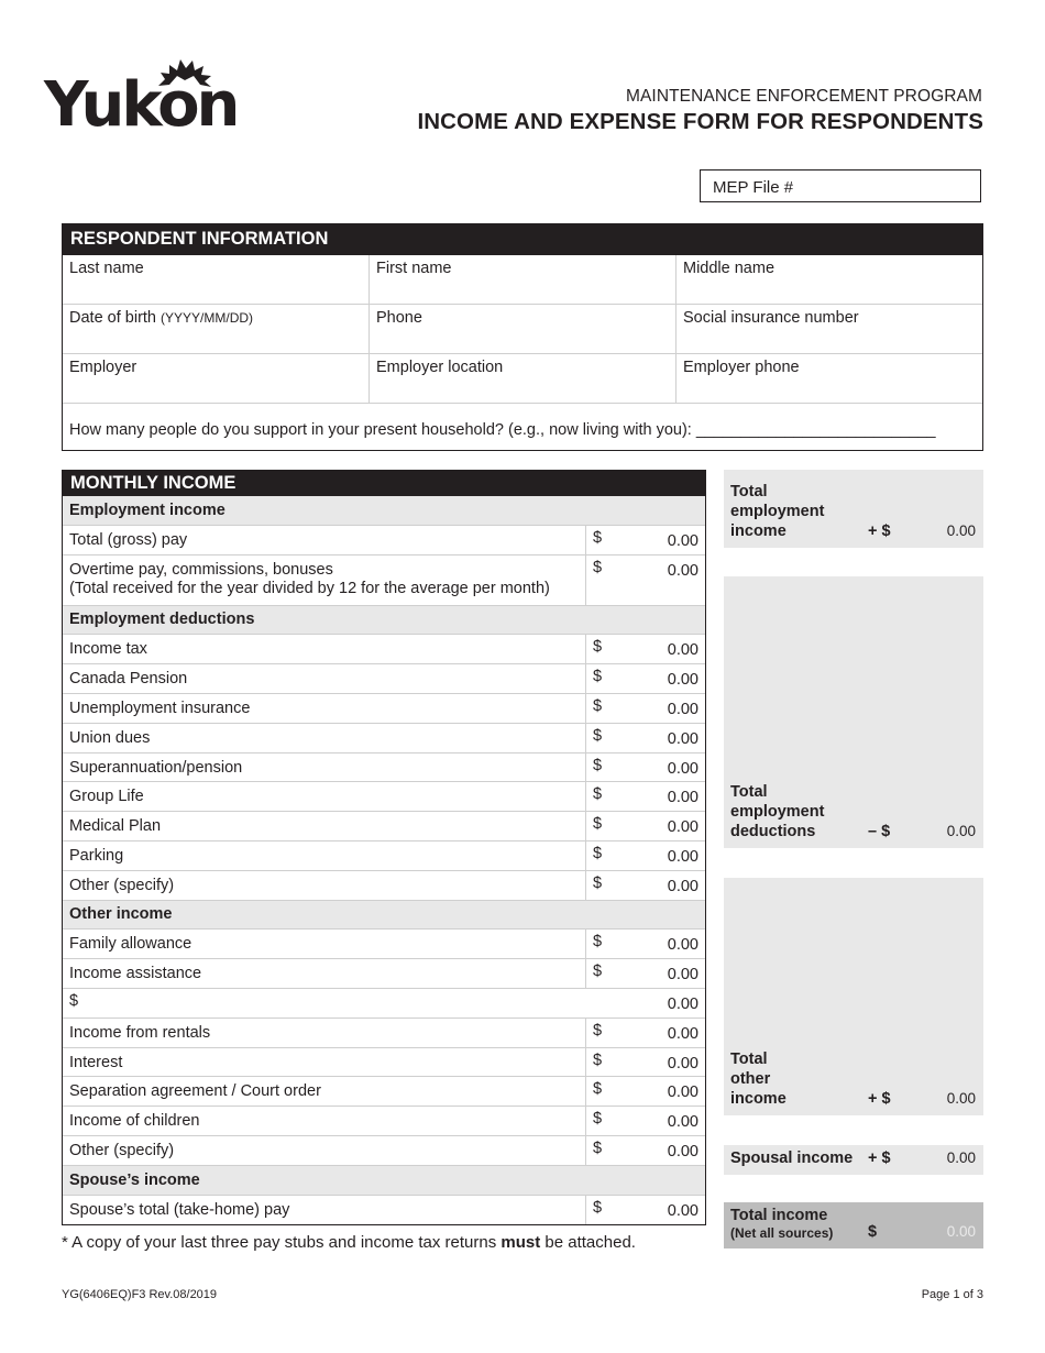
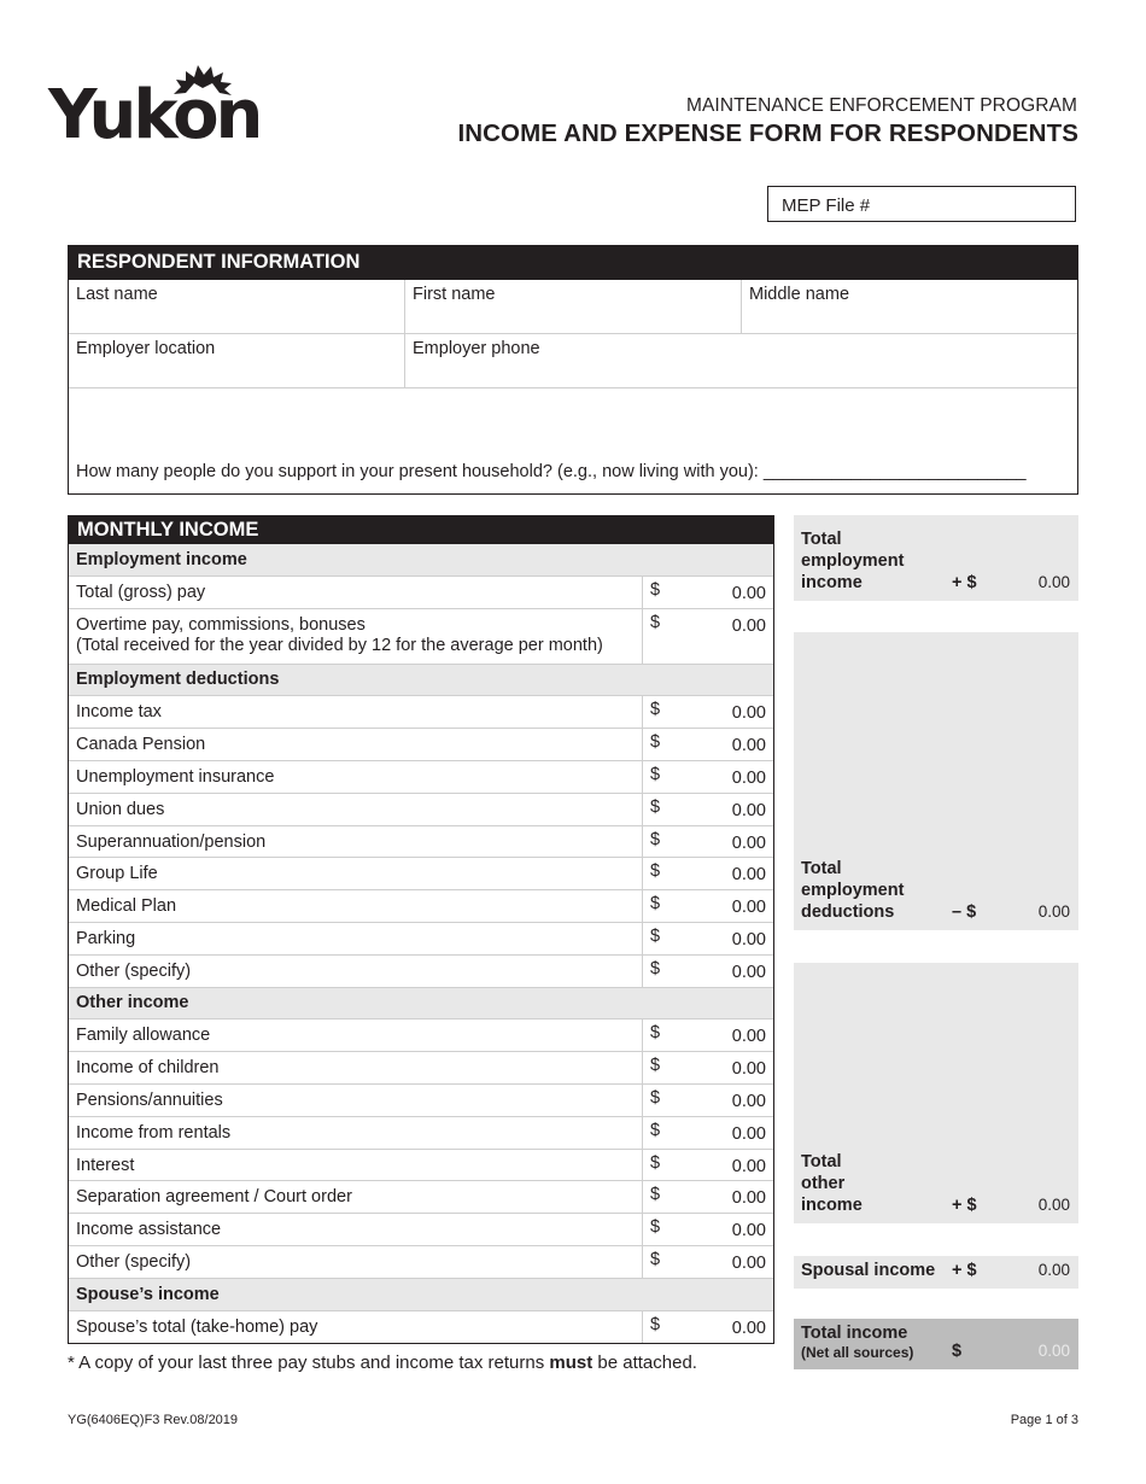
  Yukon
  MAINTENANCE ENFORCEMENT PROGRAM
  INCOME AND EXPENSE FORM FOR RESPONDENTS
  MEP File #
  RESPONDENT INFORMATION
  Last name
  First name
  Middle name
- Date of birth (YYYY/MM/DD)
- Phone
- Social insurance number
- Employer
  Employer location
  Employer phone
  How many people do you support in your present household? (e.g., now living with you): ___________________________
  MONTHLY INCOME
  Employment income
  Total (gross) pay
  $
  0.00
  Overtime pay, commissions, bonuses
  (Total received for the year divided by 12 for the average per month)
  $
  0.00
  Employment deductions
  Income tax
  $
  0.00
  Canada Pension
  $
  0.00
  Unemployment insurance
  $
  0.00
  Union dues
  $
  0.00
  Superannuation/pension
  $
  0.00
  Group Life
  $
  0.00
  Medical Plan
  $
  0.00
  Parking
  $
  0.00
  Other (specify)
  $
  0.00
  Other income
  Family allowance
  $
  0.00
- Income assistance
+ Income of children
  $
  0.00
+ Pensions/annuities
  $
  0.00
  Income from rentals
  $
  0.00
  Interest
  $
  0.00
  Separation agreement / Court order
  $
  0.00
- Income of children
+ Income assistance
  $
  0.00
  Other (specify)
  $
  0.00
  Spouse’s income
  Spouse’s total (take-home) pay
  $
  0.00
  Total
  employment
  income
  + $
  0.00
  Total
  employment
  deductions
  – $
  0.00
  Total
  other
  income
  + $
  0.00
  Spousal income
  + $
  0.00
  Total income
  (Net all sources)
  $
  0.00
  * A copy of your last three pay stubs and income tax returns must be attached.
  YG(6406EQ)F3 Rev.08/2019
  Page 1 of 3
